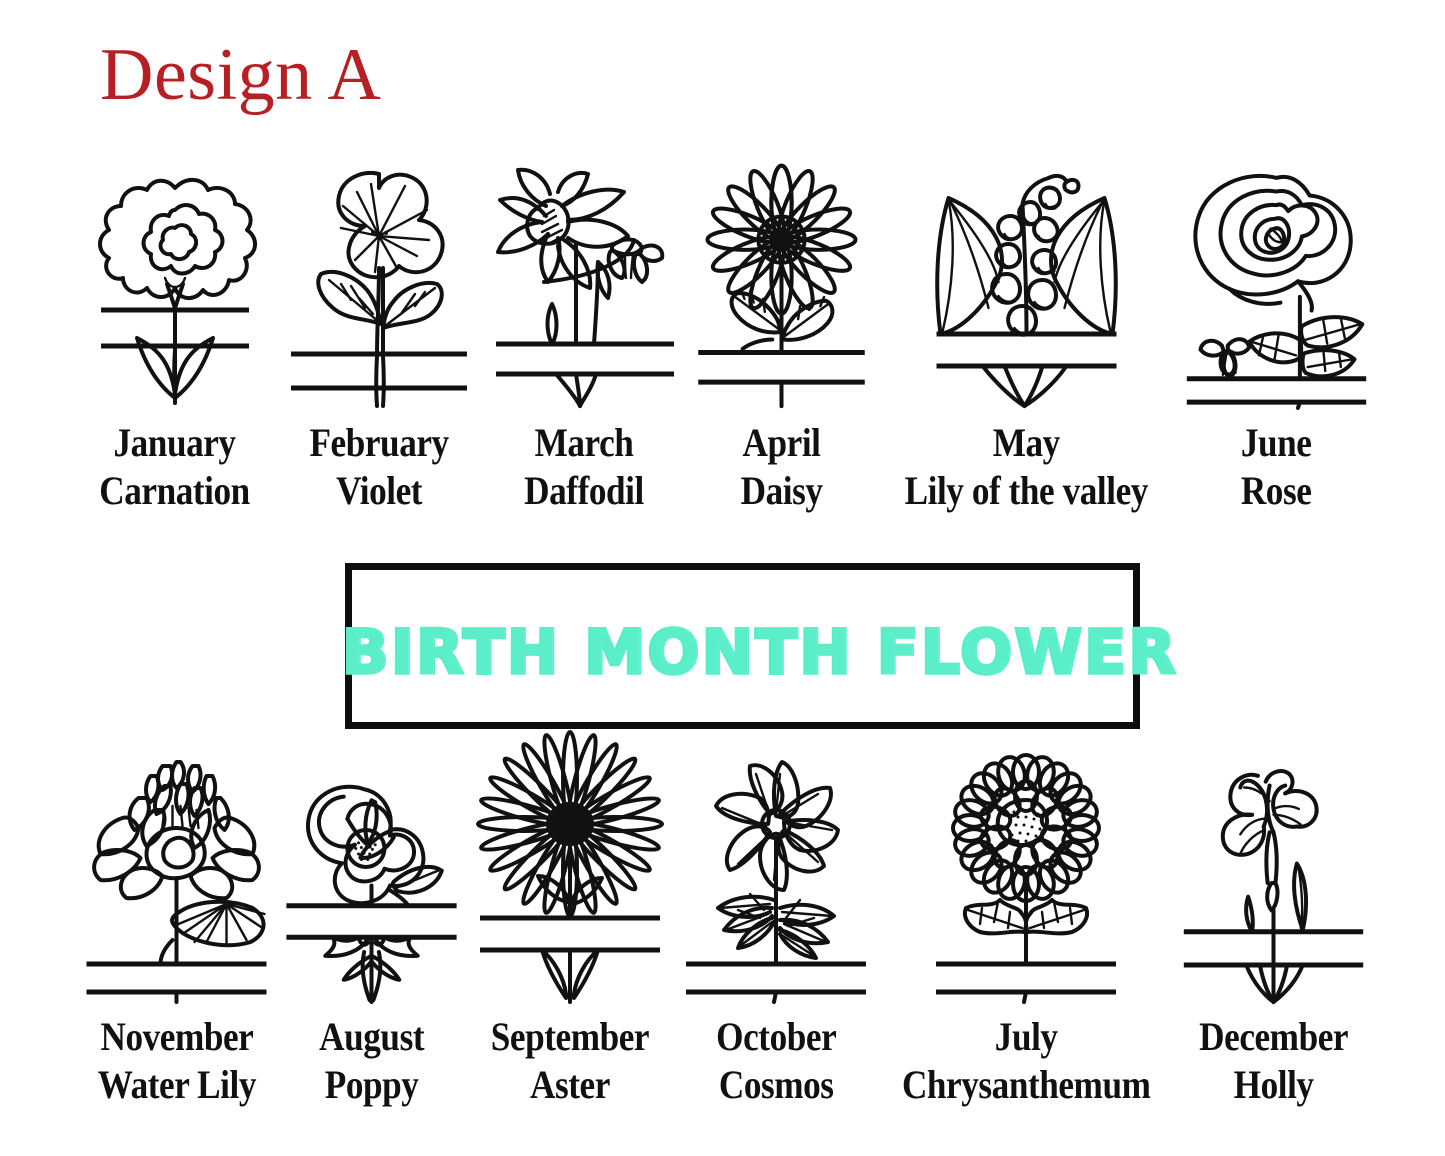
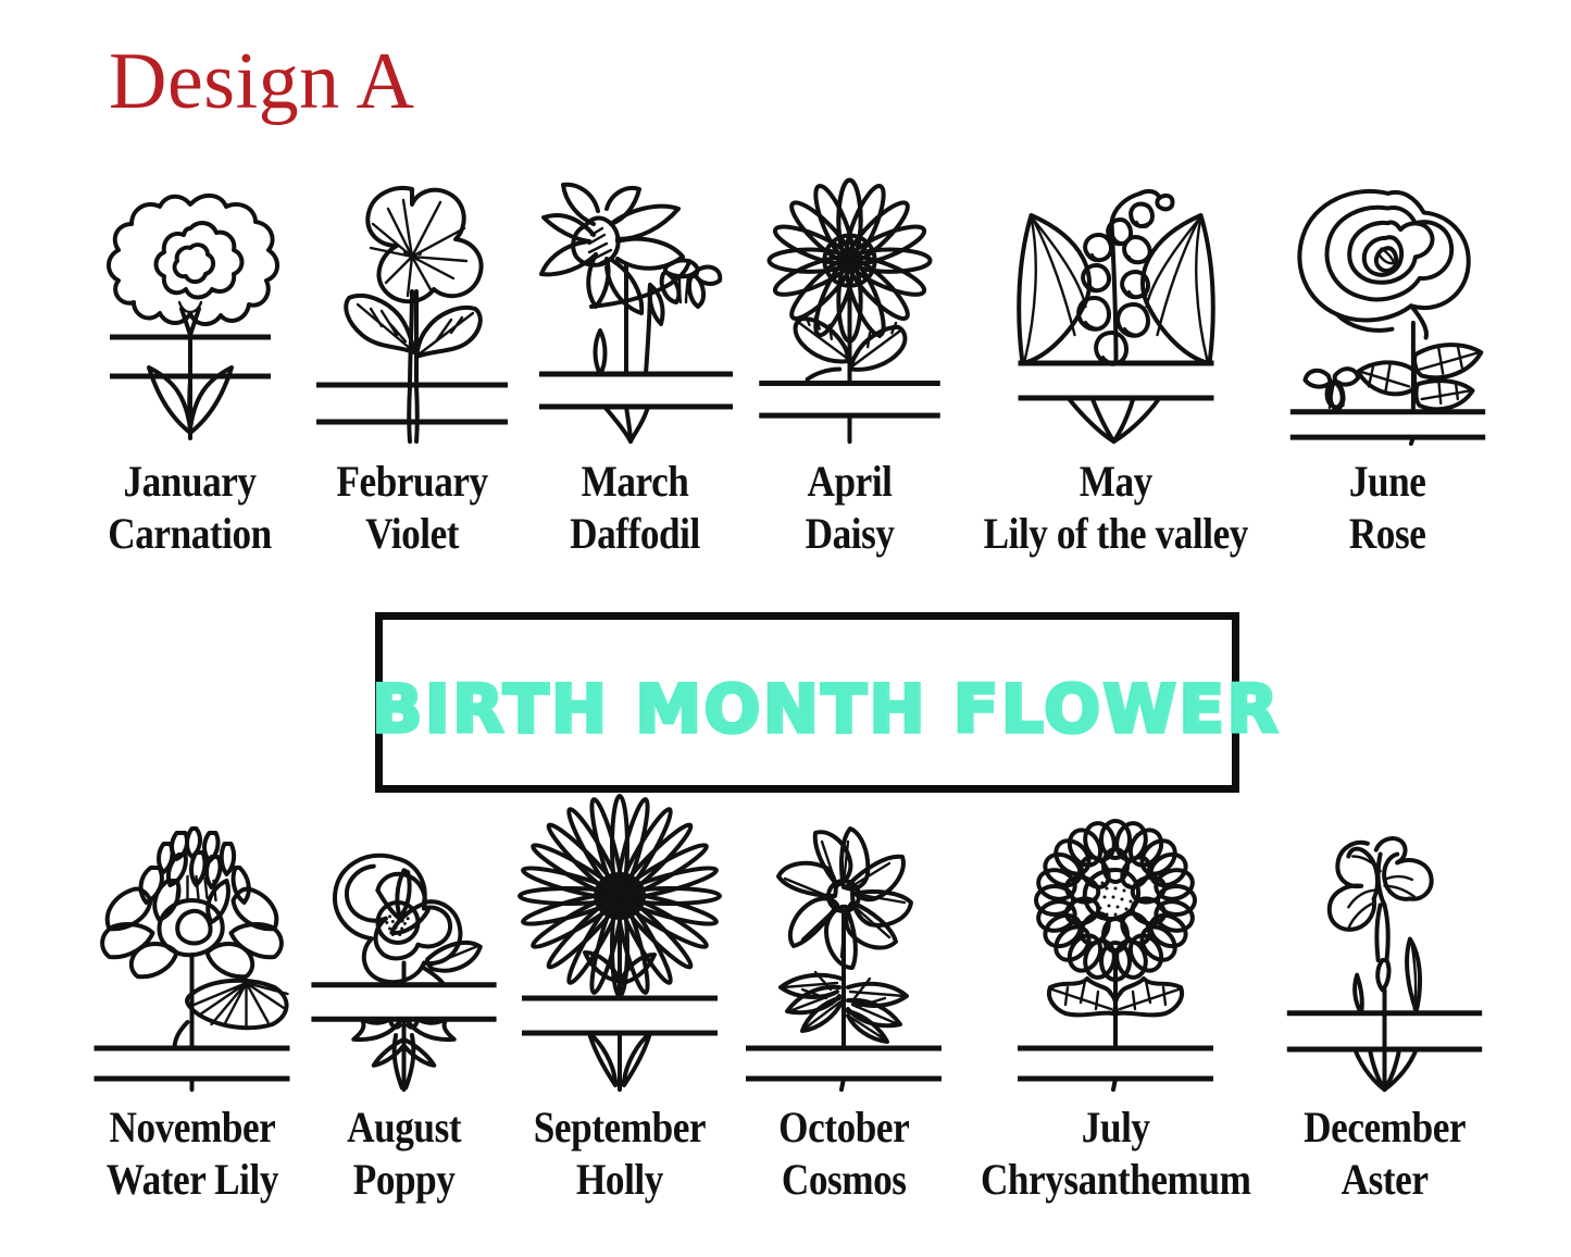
  Design A
  January
  Carnation
  February
  Violet
  March
  Daffodil
  April
  Daisy
  May
  Lily of the valley
  June
  Rose
  BIRTH MONTH FLOWER
  November
  Water Lily
  August
  Poppy
  September
- Aster
+ Holly
  October
  Cosmos
  July
  Chrysanthemum
  December
- Holly
+ Aster
